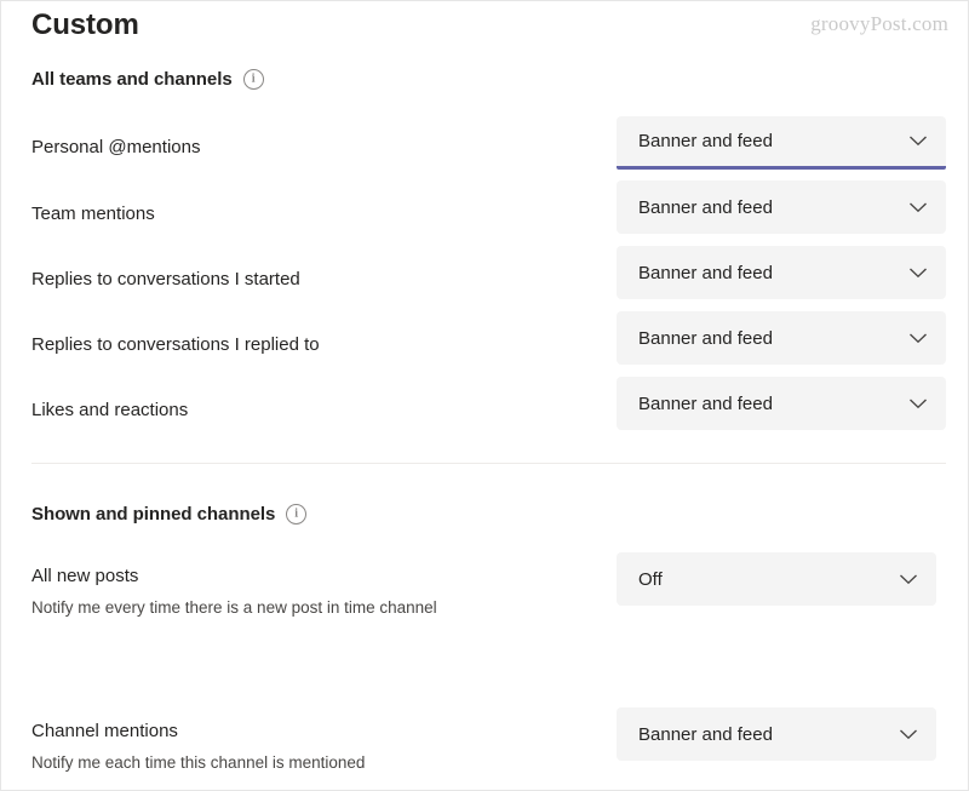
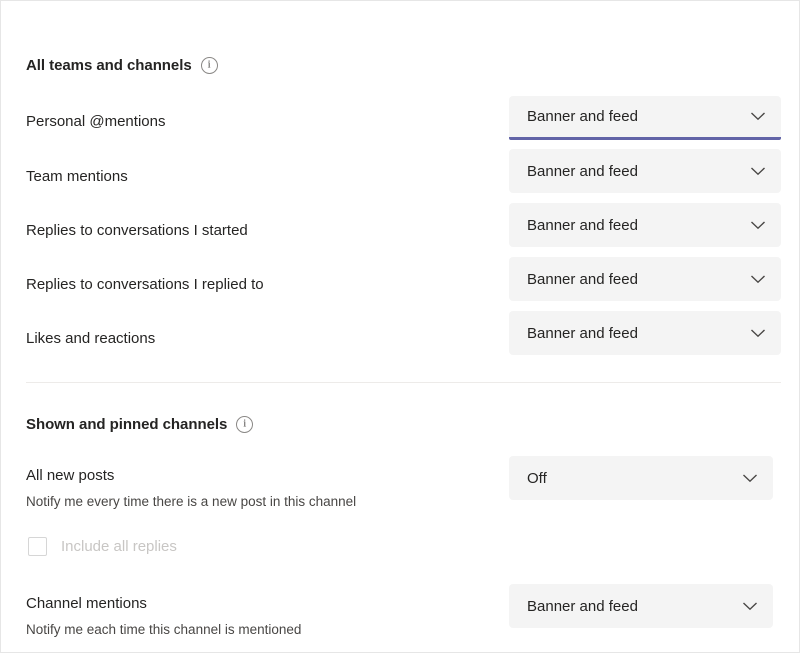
- groovyPost.com
- Custom
  All teams and channels
  i
  Personal @mentions
  Banner and feed
  Team mentions
  Banner and feed
  Replies to conversations I started
  Banner and feed
  Replies to conversations I replied to
  Banner and feed
  Likes and reactions
  Banner and feed
  Shown and pinned channels
  i
  All new posts
- Notify me every time there is a new post in time channel
+ Notify me every time there is a new post in this channel
  Off
+ Include all replies
  Channel mentions
  Notify me each time this channel is mentioned
  Banner and feed
